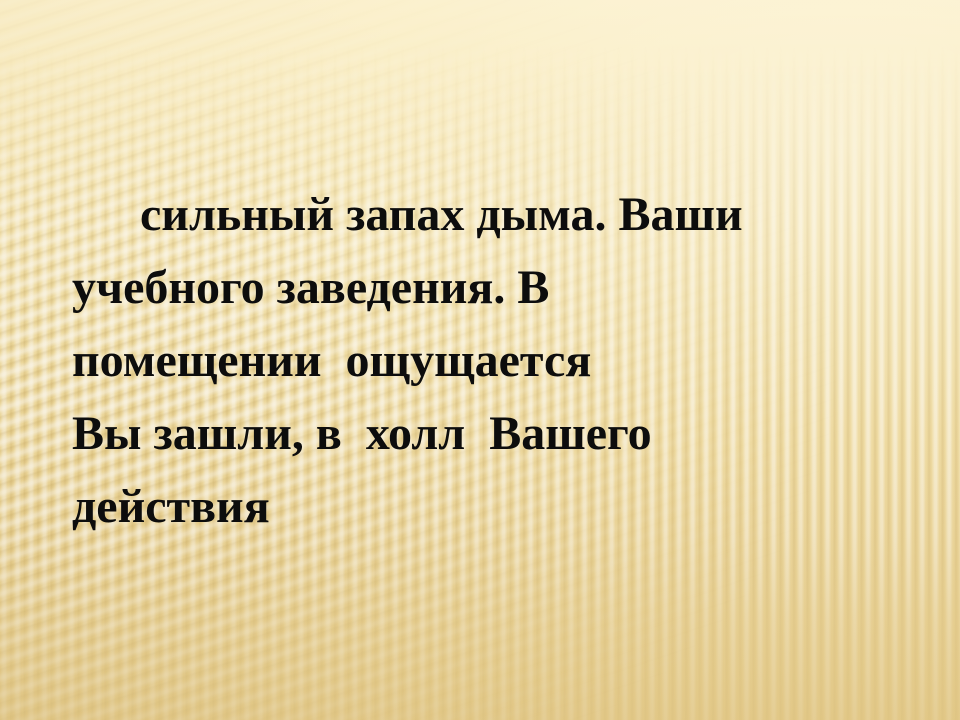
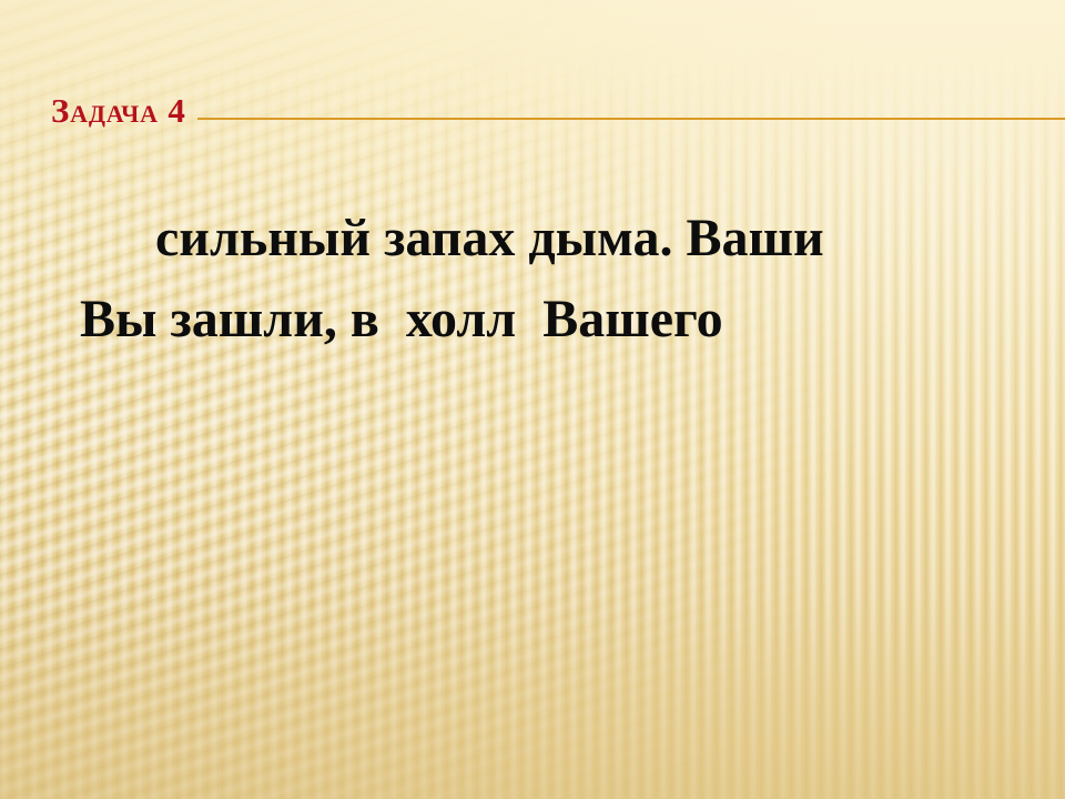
+ Задача 4
  сильный запах дыма. Ваши
- учебного заведения. В
- помещении ощущается
  Вы зашли, в холл Вашего
- действия
